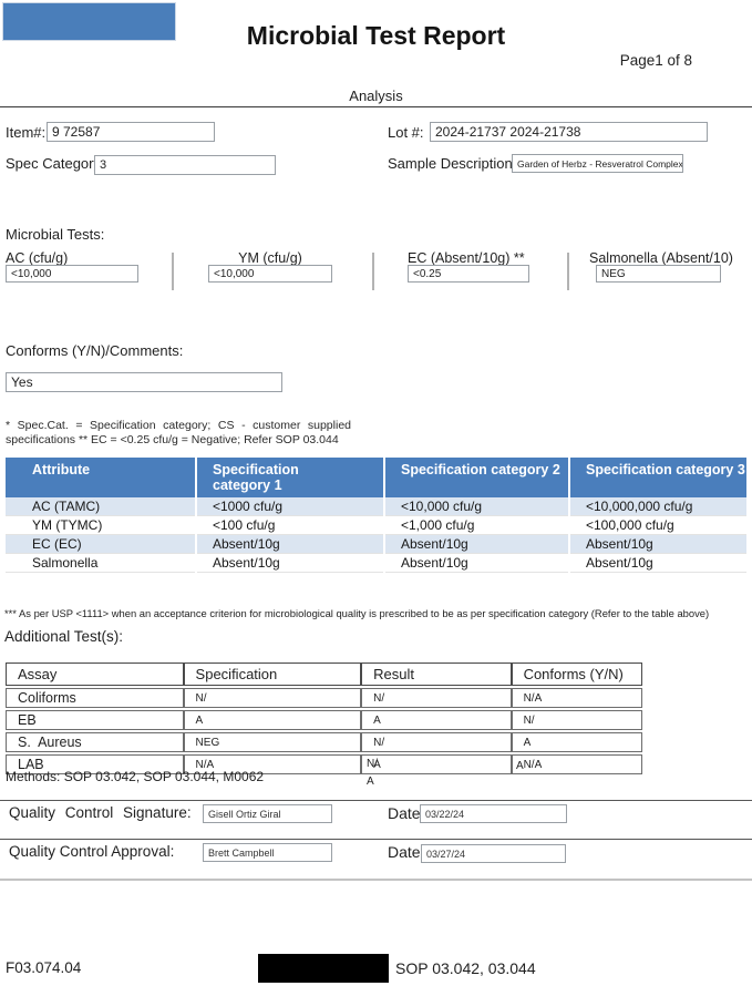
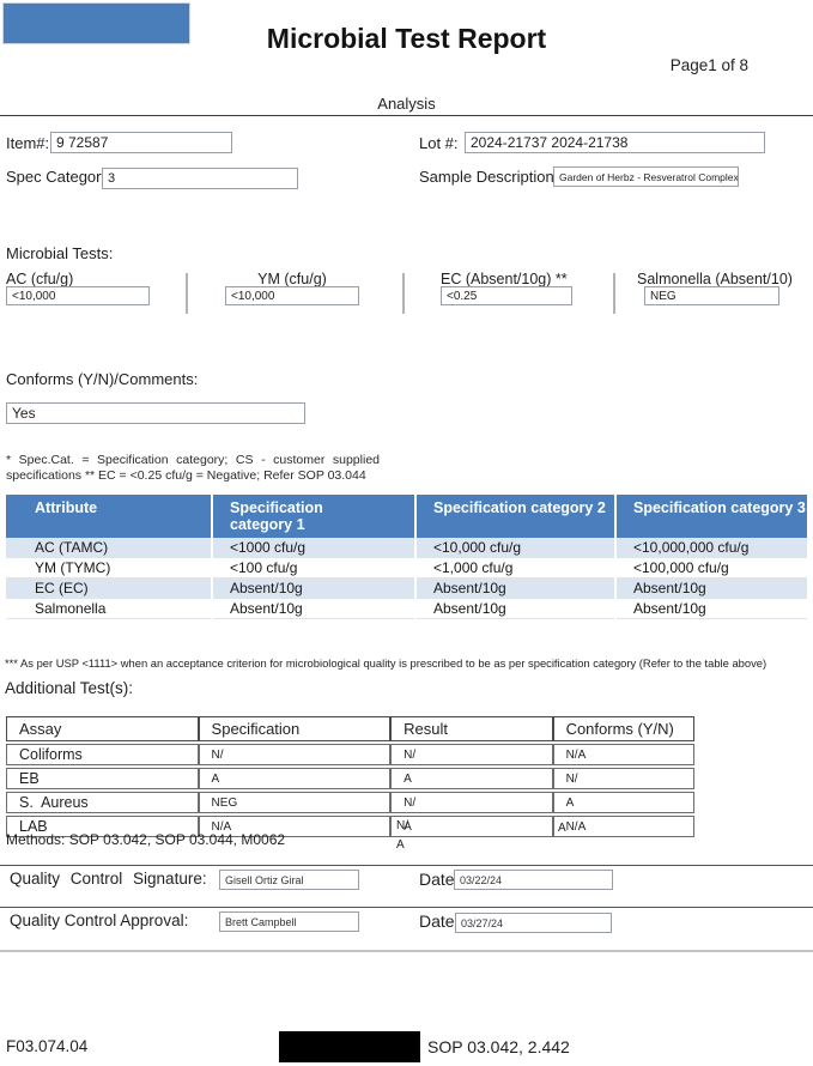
  Microbial Test Report
  Page1 of 8
  Analysis
  Item#:
  9 72587
  Lot #:
  2024-21737 2024-21738
  Spec Categor
  3
  Sample Description
  Garden of Herbz - Resveratrol Complex
  Microbial Tests:
  AC (cfu/g)
  <10,000
  YM (cfu/g)
  <10,000
  EC (Absent/10g) **
  <0.25
  Salmonella (Absent/10)
  NEG
  Conforms (Y/N)/Comments:
  Yes
  * Spec.Cat. = Specification category; CS - customer supplied
  specifications ** EC = <0.25 cfu/g = Negative; Refer SOP 03.044
  Attribute	Specification category 1	Specification category 2	Specification category 3
  AC (TAMC)	<1000 cfu/g	<10,000 cfu/g	<10,000,000 cfu/g
  YM (TYMC)	<100 cfu/g	<1,000 cfu/g	<100,000 cfu/g
  EC (EC)	Absent/10g	Absent/10g	Absent/10g
  Salmonella	Absent/10g	Absent/10g	Absent/10g
  *** As per USP <1111> when an acceptance criterion for microbiological quality is prescribed to be as per specification category (Refer to the table above)
  Additional Test(s):
  Assay	Specification	Result	Conforms (Y/N)
  Coliforms	N/	N/	N/A
  EB	A	A	N/
  S. Aureus	NEG	N/	A
  LAB	N/A	A	N/A
  N/
  A
  A
  Methods: SOP 03.042, SOP 03.044, M0062
  Quality Control Signature:
  Gisell Ortiz Giral
  Date
  03/22/24
  Quality Control Approval:
  Brett Campbell
  Date
  03/27/24
  F03.074.04
- SOP 03.042, 03.044
+ SOP 03.042, 2.442
